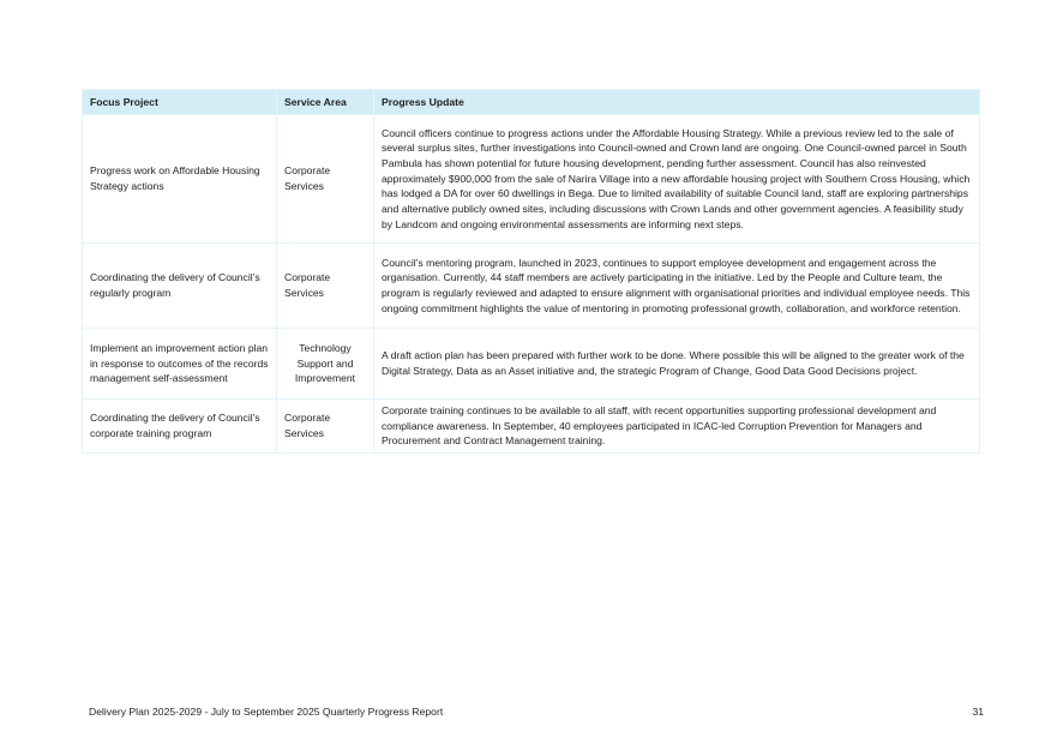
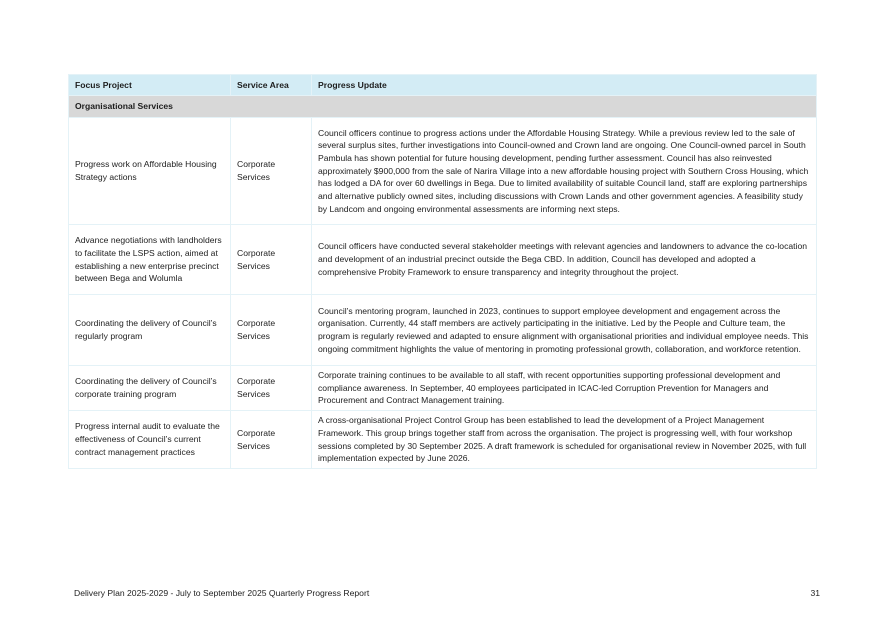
  Focus Project	Service Area	Progress Update
+ Organisational Services
  Progress work on Affordable Housing Strategy actions	Corporate Services	Council officers continue to progress actions under the Affordable Housing Strategy. While a previous review led to the sale of several surplus sites, further investigations into Council-owned and Crown land are ongoing. One Council-owned parcel in South Pambula has shown potential for future housing development, pending further assessment. Council has also reinvested approximately $900,000 from the sale of Narira Village into a new affordable housing project with Southern Cross Housing, which has lodged a DA for over 60 dwellings in Bega. Due to limited availability of suitable Council land, staff are exploring partnerships and alternative publicly owned sites, including discussions with Crown Lands and other government agencies. A feasibility study by Landcom and ongoing environmental assessments are informing next steps.
+ Advance negotiations with landholders to facilitate the LSPS action, aimed at establishing a new enterprise precinct between Bega and Wolumla	Corporate Services	Council officers have conducted several stakeholder meetings with relevant agencies and landowners to advance the co-location and development of an industrial precinct outside the Bega CBD. In addition, Council has developed and adopted a comprehensive Probity Framework to ensure transparency and integrity throughout the project.
  Coordinating the delivery of Council’s regularly program	Corporate Services	Council’s mentoring program, launched in 2023, continues to support employee development and engagement across the organisation. Currently, 44 staff members are actively participating in the initiative. Led by the People and Culture team, the program is regularly reviewed and adapted to ensure alignment with organisational priorities and individual employee needs. This ongoing commitment highlights the value of mentoring in promoting professional growth, collaboration, and workforce retention.
- Implement an improvement action plan in response to outcomes of the records management self-assessment	Technology Support and Improvement	A draft action plan has been prepared with further work to be done. Where possible this will be aligned to the greater work of the Digital Strategy, Data as an Asset initiative and, the strategic Program of Change, Good Data Good Decisions project.
  Coordinating the delivery of Council’s corporate training program	Corporate Services	Corporate training continues to be available to all staff, with recent opportunities supporting professional development and compliance awareness. In September, 40 employees participated in ICAC-led Corruption Prevention for Managers and Procurement and Contract Management training.
+ Progress internal audit to evaluate the effectiveness of Council’s current contract management practices	Corporate Services	A cross-organisational Project Control Group has been established to lead the development of a Project Management Framework. This group brings together staff from across the organisation. The project is progressing well, with four workshop sessions completed by 30 September 2025. A draft framework is scheduled for organisational review in November 2025, with full implementation expected by June 2026.
  Delivery Plan 2025-2029 - July to September 2025 Quarterly Progress Report
  31
